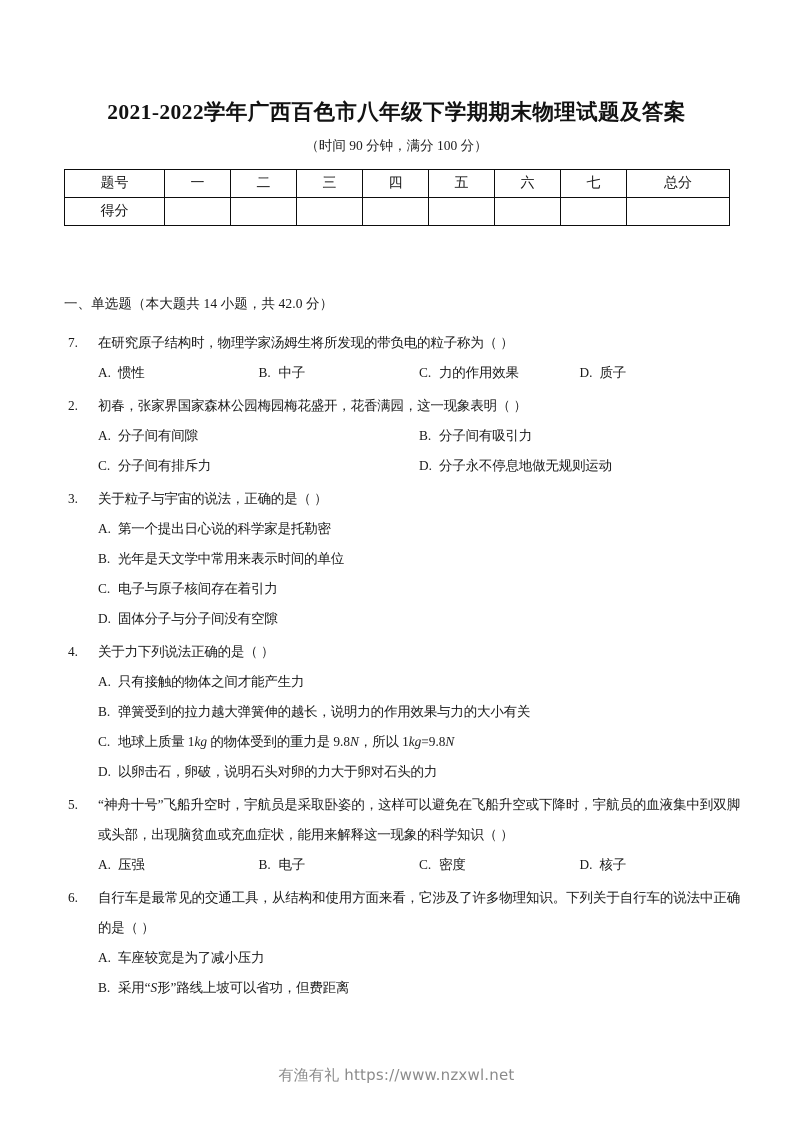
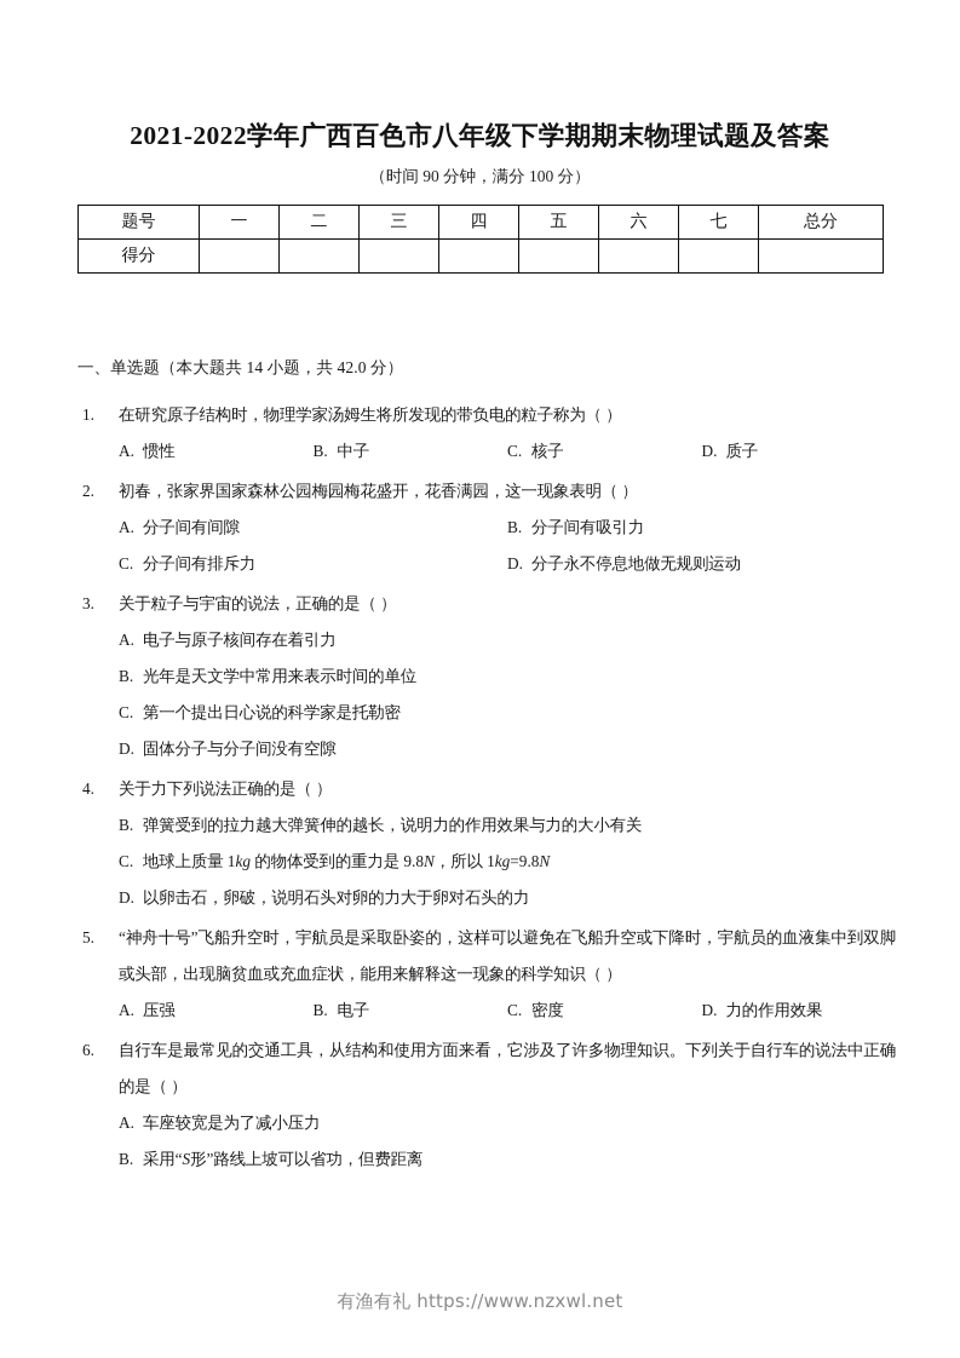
  2021-2022学年广西百色市八年级下学期期末物理试题及答案
  （时间 90 分钟，满分 100 分）
  题号	一	二	三	四	五	六	七	总分
  得分
  一、单选题（本大题共 14 小题，共 42.0 分）
- 7.
+ 1.
  在研究原子结构时，物理学家汤姆生将所发现的带负电的粒子称为（ ）
  A. 惯性
  B. 中子
- C. 力的作用效果
+ C. 核子
  D. 质子
  2.
  初春，张家界国家森林公园梅园梅花盛开，花香满园，这一现象表明（ ）
  A. 分子间有间隙
  B. 分子间有吸引力
  C. 分子间有排斥力
  D. 分子永不停息地做无规则运动
  3.
  关于粒子与宇宙的说法，正确的是（ ）
- A. 第一个提出日心说的科学家是托勒密
+ A. 电子与原子核间存在着引力
  B. 光年是天文学中常用来表示时间的单位
- C. 电子与原子核间存在着引力
+ C. 第一个提出日心说的科学家是托勒密
  D. 固体分子与分子间没有空隙
  4.
  关于力下列说法正确的是（ ）
- A. 只有接触的物体之间才能产生力
  B. 弹簧受到的拉力越大弹簧伸的越长，说明力的作用效果与力的大小有关
  C. 地球上质量 1kg 的物体受到的重力是 9.8N，所以 1kg=9.8N
  D. 以卵击石，卵破，说明石头对卵的力大于卵对石头的力
  5.
  “神舟十号”飞船升空时，宇航员是采取卧姿的，这样可以避免在飞船升空或下降时，宇航员的血液集中到双脚或头部，出现脑贫血或充血症状，能用来解释这一现象的科学知识（ ）
  A. 压强
  B. 电子
  C. 密度
- D. 核子
+ D. 力的作用效果
  6.
  自行车是最常见的交通工具，从结构和使用方面来看，它涉及了许多物理知识。下列关于自行车的说法中正确的是（ ）
  A. 车座较宽是为了减小压力
  B. 采用“S形”路线上坡可以省功，但费距离
  有渔有礼 https://www.nzxwl.net
